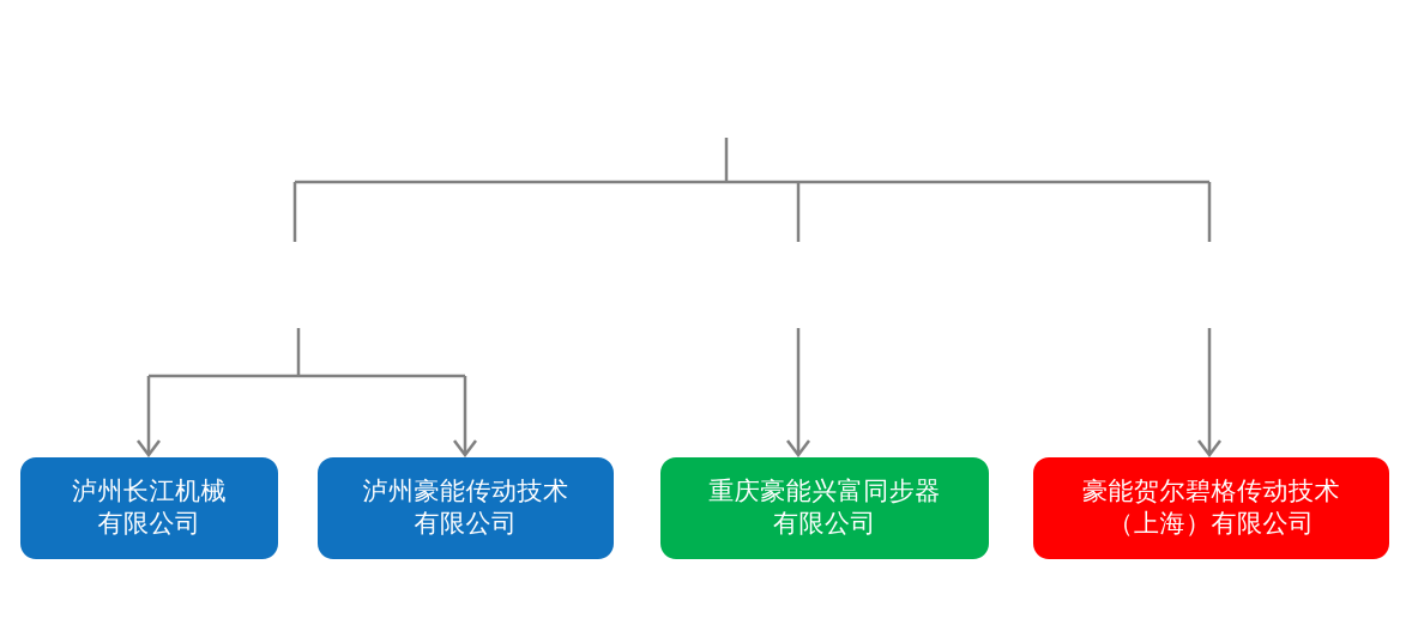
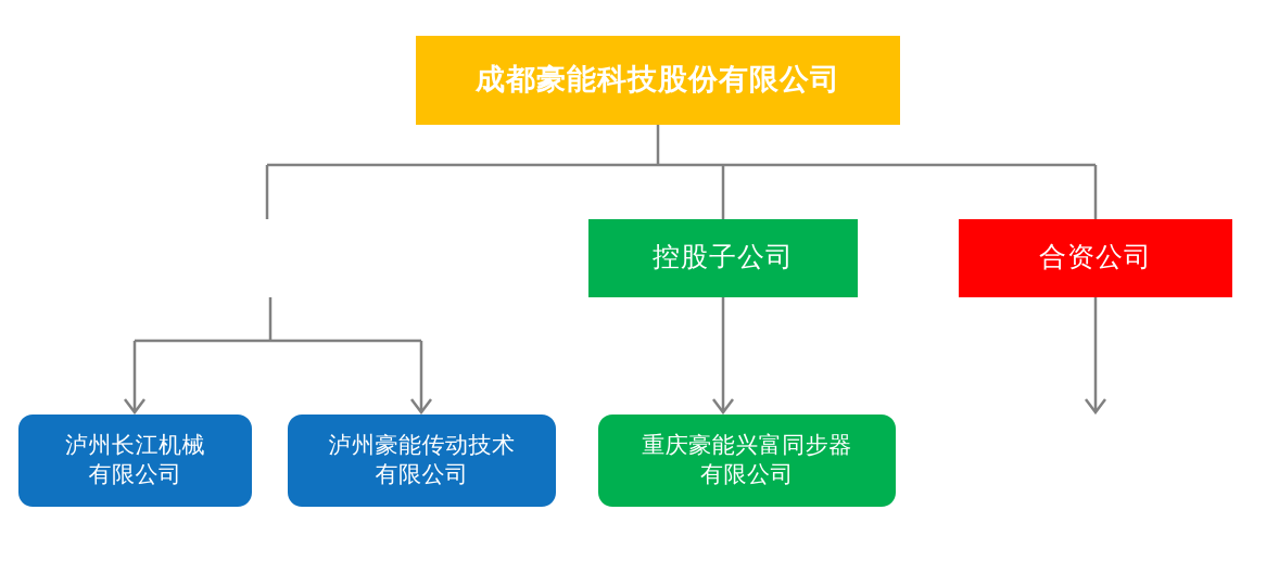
+ 成都豪能科技股份有限公司
+ 控股子公司
+ 合资公司
  泸州长江机械
  有限公司
  泸州豪能传动技术
  有限公司
  重庆豪能兴富同步器
  有限公司
- 豪能贺尔碧格传动技术
- （上海）有限公司
